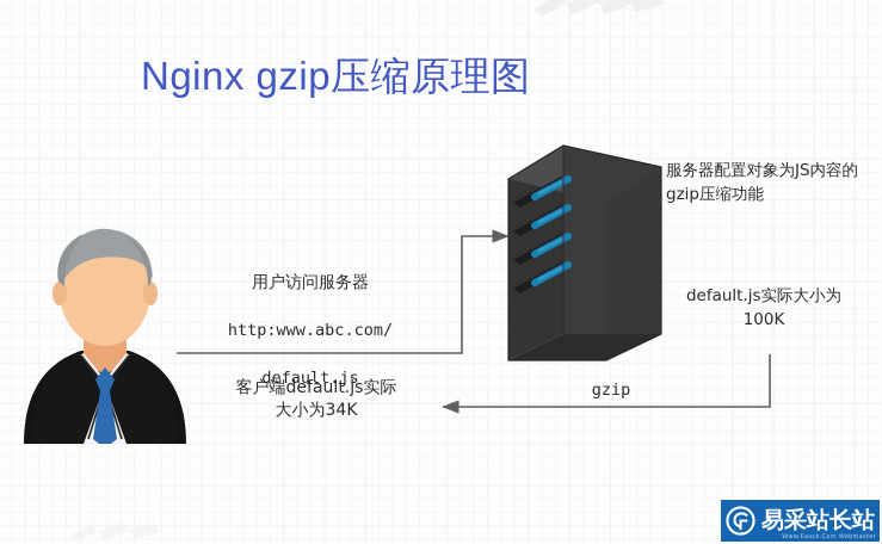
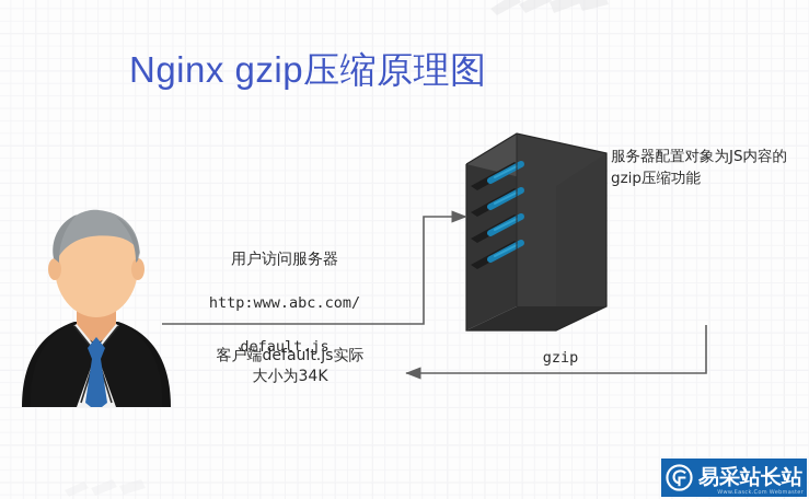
  Nginx gzip压缩原理图
  用户访问服务器
  http:www.abc.com/
  default.js
  客户端default.js实际
  大小为34K
  服务器配置对象为JS内容的gzip压缩功能
- default.js实际大小为
- 100K
  gzip
  易采站长站
